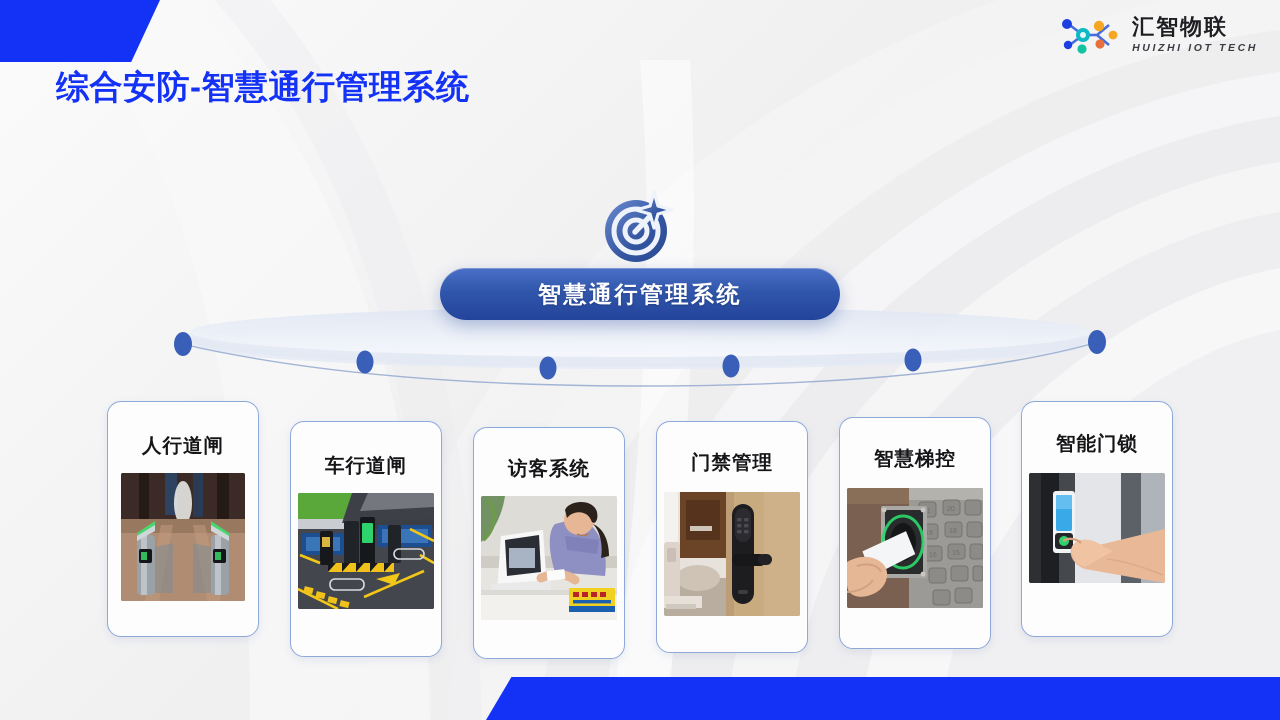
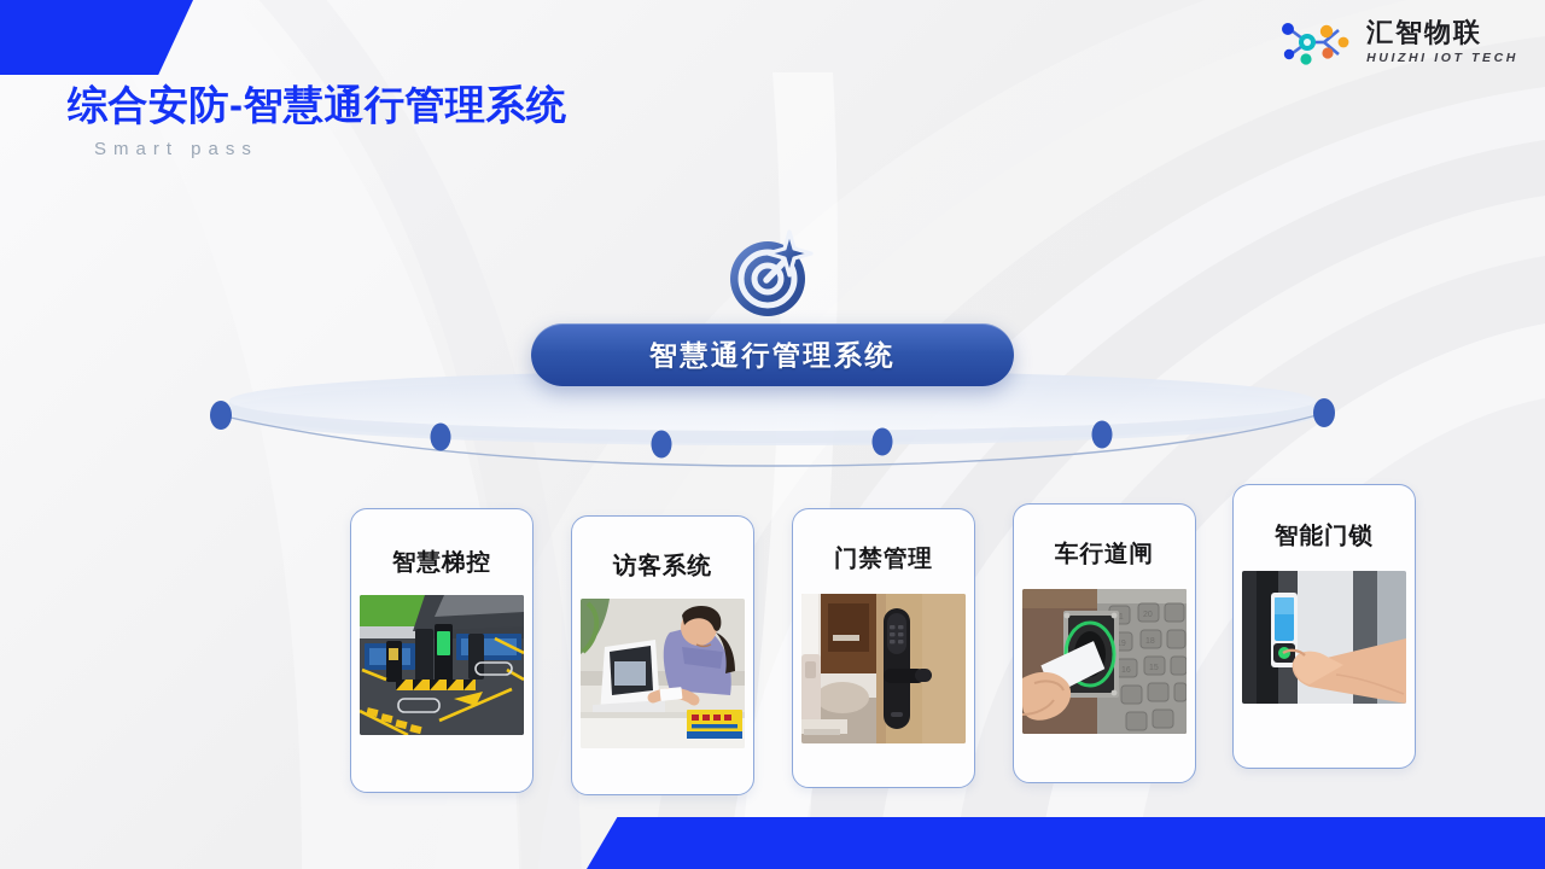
  综合安防-智慧通行管理系统
+ Smart pass
  汇智物联
  HUIZHI IOT TECH
  智慧通行管理系统
- 人行道闸
- 车行道闸
+ 智慧梯控
  访客系统
  门禁管理
- 智慧梯控
+ 车行道闸
  智能门锁
